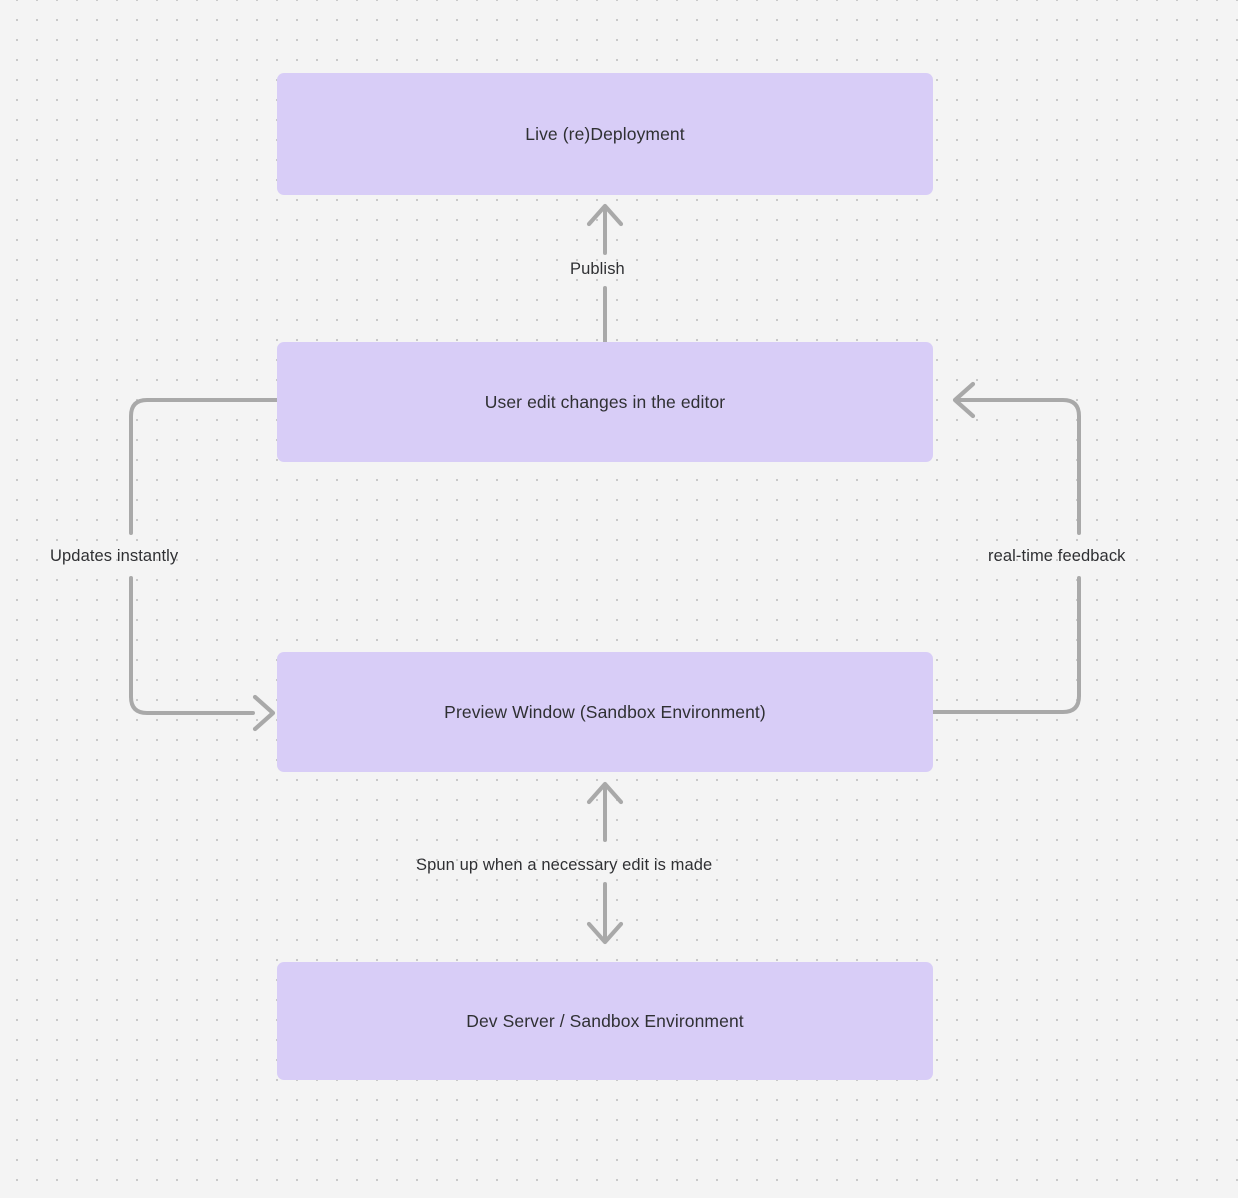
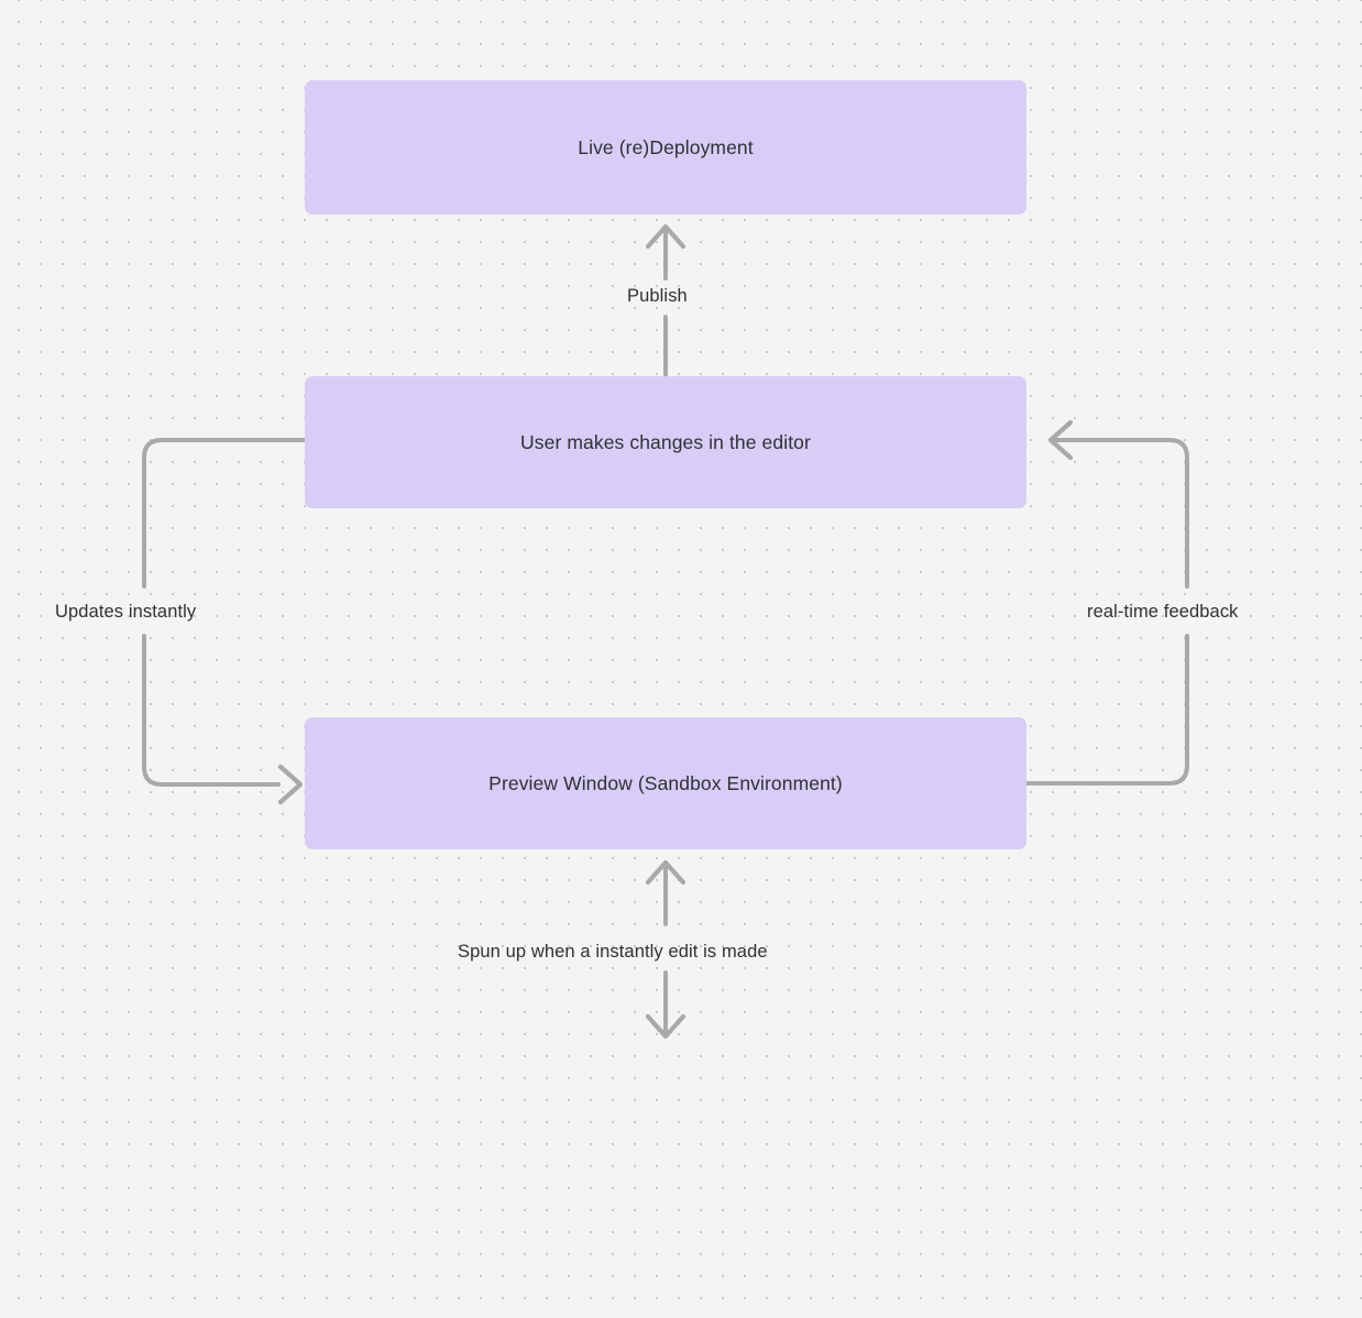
  Live (re)Deployment
- User edit changes in the editor
+ User makes changes in the editor
  Preview Window (Sandbox Environment)
- Dev Server / Sandbox Environment
  Publish
  Updates instantly
  real-time feedback
- Spun up when a necessary edit is made
+ Spun up when a instantly edit is made
